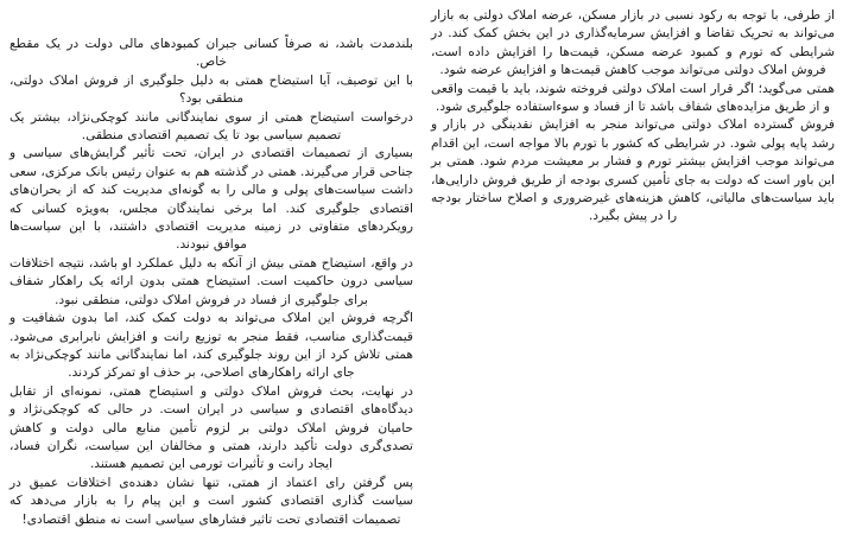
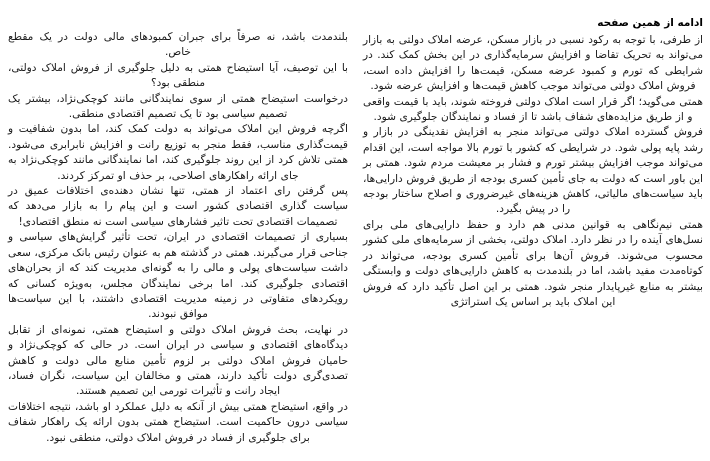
+ ادامه از همین صفحه
  از طرفی، با توجه به رکود نسبی در بازار مسکن، عرضه املاک دولتی به بازار می‌تواند به تحریک تقاضا و افزایش سرمایه‌گذاری در این بخش کمک کند. در شرایطی که تورم و کمبود عرضه مسکن، قیمت‌ها را افزایش داده است، فروش املاک دولتی می‌تواند موجب کاهش قیمت‌ها و افزایش عرضه شود.
- همتی می‌گوید؛ اگر قرار است املاک دولتی فروخته شوند، باید با قیمت واقعی و از طریق مزایده‌های شفاف باشد تا از فساد و سوءاستفاده جلوگیری شود.
+ همتی می‌گوید؛ اگر قرار است املاک دولتی فروخته شوند، باید با قیمت واقعی و از طریق مزایده‌های شفاف باشد تا از فساد و نمایندگان جلوگیری شود.
  فروش گسترده املاک دولتی می‌تواند منجر به افزایش نقدینگی در بازار و رشد پایه پولی شود. در شرایطی که کشور با تورم بالا مواجه است، این اقدام می‌تواند موجب افزایش بیشتر تورم و فشار بر معیشت مردم شود. همتی بر این باور است که دولت به جای تأمین کسری بودجه از طریق فروش دارایی‌ها، باید سیاست‌های مالیاتی، کاهش هزینه‌های غیرضروری و اصلاح ساختار بودجه را در پیش بگیرد.
+ همتی نیم‌نگاهی به قوانین مدنی هم دارد و حفظ دارایی‌های ملی برای نسل‌های آینده را در نظر دارد. املاک دولتی، بخشی از سرمایه‌های ملی کشور محسوب می‌شوند. فروش آن‌ها برای تأمین کسری بودجه، می‌تواند در کوتاه‌مدت مفید باشد، اما در بلندمدت به کاهش دارایی‌های دولت و وابستگی بیشتر به منابع غیرپایدار منجر شود. همتی بر این اصل تأکید دارد که فروش این املاک باید بر اساس یک استراتژی
- بلندمدت باشد، نه صرفاً کسانی جبران کمبودهای مالی دولت در یک مقطع خاص.
+ بلندمدت باشد، نه صرفاً برای جبران کمبودهای مالی دولت در یک مقطع خاص.
  با این توصیف، آیا استیضاح همتی به دلیل جلوگیری از فروش املاک دولتی، منطقی بود؟
  درخواست استیضاح همتی از سوی نمایندگانی مانند کوچکی‌نژاد، بیشتر یک تصمیم سیاسی بود تا یک تصمیم اقتصادی منطقی.
- بسیاری از تصمیمات اقتصادی در ایران، تحت تأثیر گرایش‌های سیاسی و جناحی قرار می‌گیرند. همتی در گذشته هم به عنوان رئیس بانک مرکزی، سعی داشت سیاست‌های پولی و مالی را به گونه‌ای مدیریت کند که از بحران‌های اقتصادی جلوگیری کند. اما برخی نمایندگان مجلس، به‌ویژه کسانی که رویکردهای متفاوتی در زمینه مدیریت اقتصادی داشتند، با این سیاست‌ها موافق نبودند.
+ اگرچه فروش این املاک می‌تواند به دولت کمک کند، اما بدون شفافیت و قیمت‌گذاری مناسب، فقط منجر به توزیع رانت و افزایش نابرابری می‌شود. همتی تلاش کرد از این روند جلوگیری کند، اما نمایندگانی مانند کوچکی‌نژاد به جای ارائه راهکارهای اصلاحی، بر حذف او تمرکز کردند.
- در واقع، استیضاح همتی بیش از آنکه به دلیل عملکرد او باشد، نتیجه اختلافات سیاسی درون حاکمیت است. استیضاح همتی بدون ارائه یک راهکار شفاف برای جلوگیری از فساد در فروش املاک دولتی، منطقی نبود.
+ پس گرفتن رای اعتماد از همتی، تنها نشان دهنده‌ی اختلافات عمیق در سیاست گذاری اقتصادی کشور است و این پیام را به بازار می‌دهد که تصمیمات اقتصادی تحت تاثیر فشارهای سیاسی است نه منطق اقتصادی!
- اگرچه فروش این املاک می‌تواند به دولت کمک کند، اما بدون شفافیت و قیمت‌گذاری مناسب، فقط منجر به توزیع رانت و افزایش نابرابری می‌شود. همتی تلاش کرد از این روند جلوگیری کند، اما نمایندگانی مانند کوچکی‌نژاد به جای ارائه راهکارهای اصلاحی، بر حذف او تمرکز کردند.
+ بسیاری از تصمیمات اقتصادی در ایران، تحت تأثیر گرایش‌های سیاسی و جناحی قرار می‌گیرند. همتی در گذشته هم به عنوان رئیس بانک مرکزی، سعی داشت سیاست‌های پولی و مالی را به گونه‌ای مدیریت کند که از بحران‌های اقتصادی جلوگیری کند. اما برخی نمایندگان مجلس، به‌ویژه کسانی که رویکردهای متفاوتی در زمینه مدیریت اقتصادی داشتند، با این سیاست‌ها موافق نبودند.
  در نهایت، بحث فروش املاک دولتی و استیضاح همتی، نمونه‌ای از تقابل دیدگاه‌های اقتصادی و سیاسی در ایران است. در حالی که کوچکی‌نژاد و حامیان فروش املاک دولتی بر لزوم تأمین منابع مالی دولت و کاهش تصدی‌گری دولت تأکید دارند، همتی و مخالفان این سیاست، نگران فساد، ایجاد رانت و تأثیرات تورمی این تصمیم هستند.
- پس گرفتن رای اعتماد از همتی، تنها نشان دهنده‌ی اختلافات عمیق در سیاست گذاری اقتصادی کشور است و این پیام را به بازار می‌دهد که تصمیمات اقتصادی تحت تاثیر فشارهای سیاسی است نه منطق اقتصادی!
+ در واقع، استیضاح همتی بیش از آنکه به دلیل عملکرد او باشد، نتیجه اختلافات سیاسی درون حاکمیت است. استیضاح همتی بدون ارائه یک راهکار شفاف برای جلوگیری از فساد در فروش املاک دولتی، منطقی نبود.
